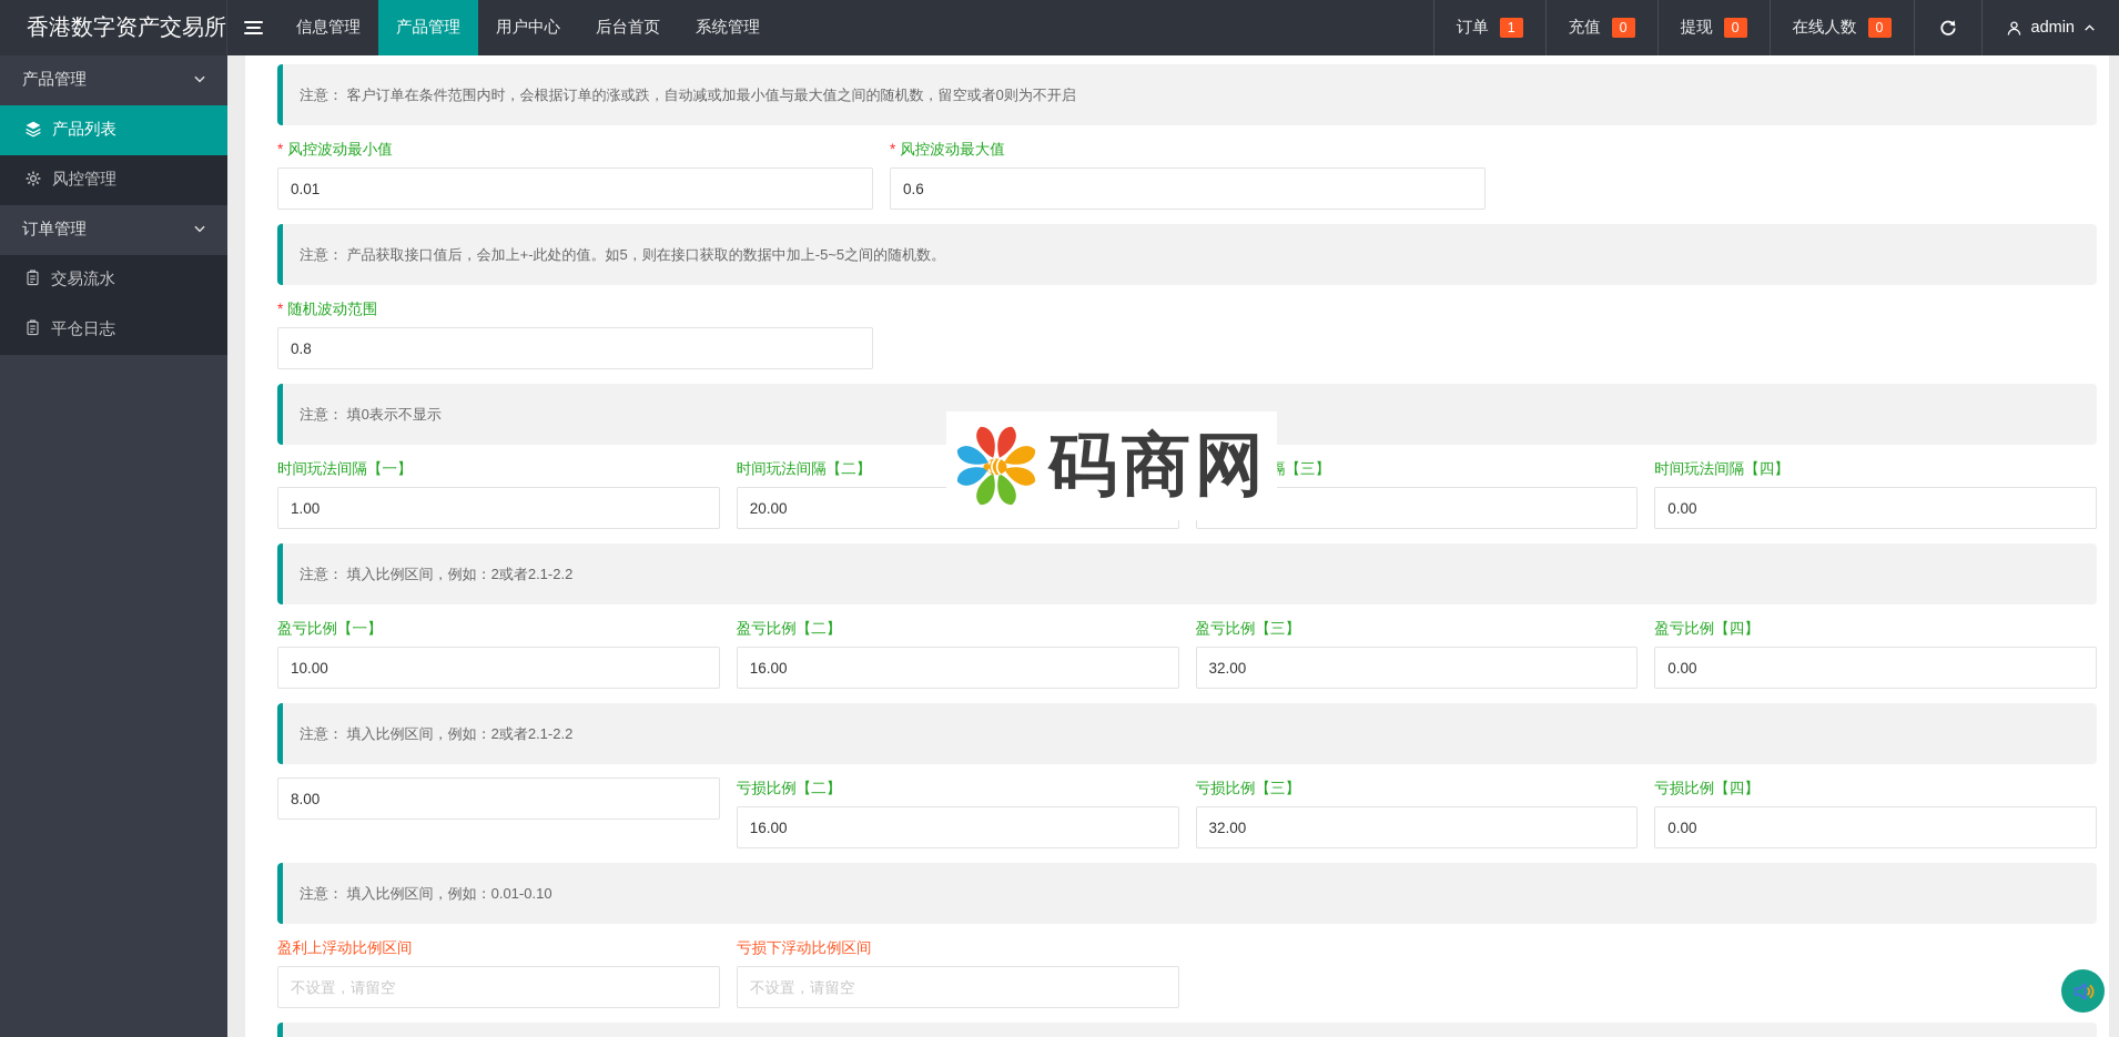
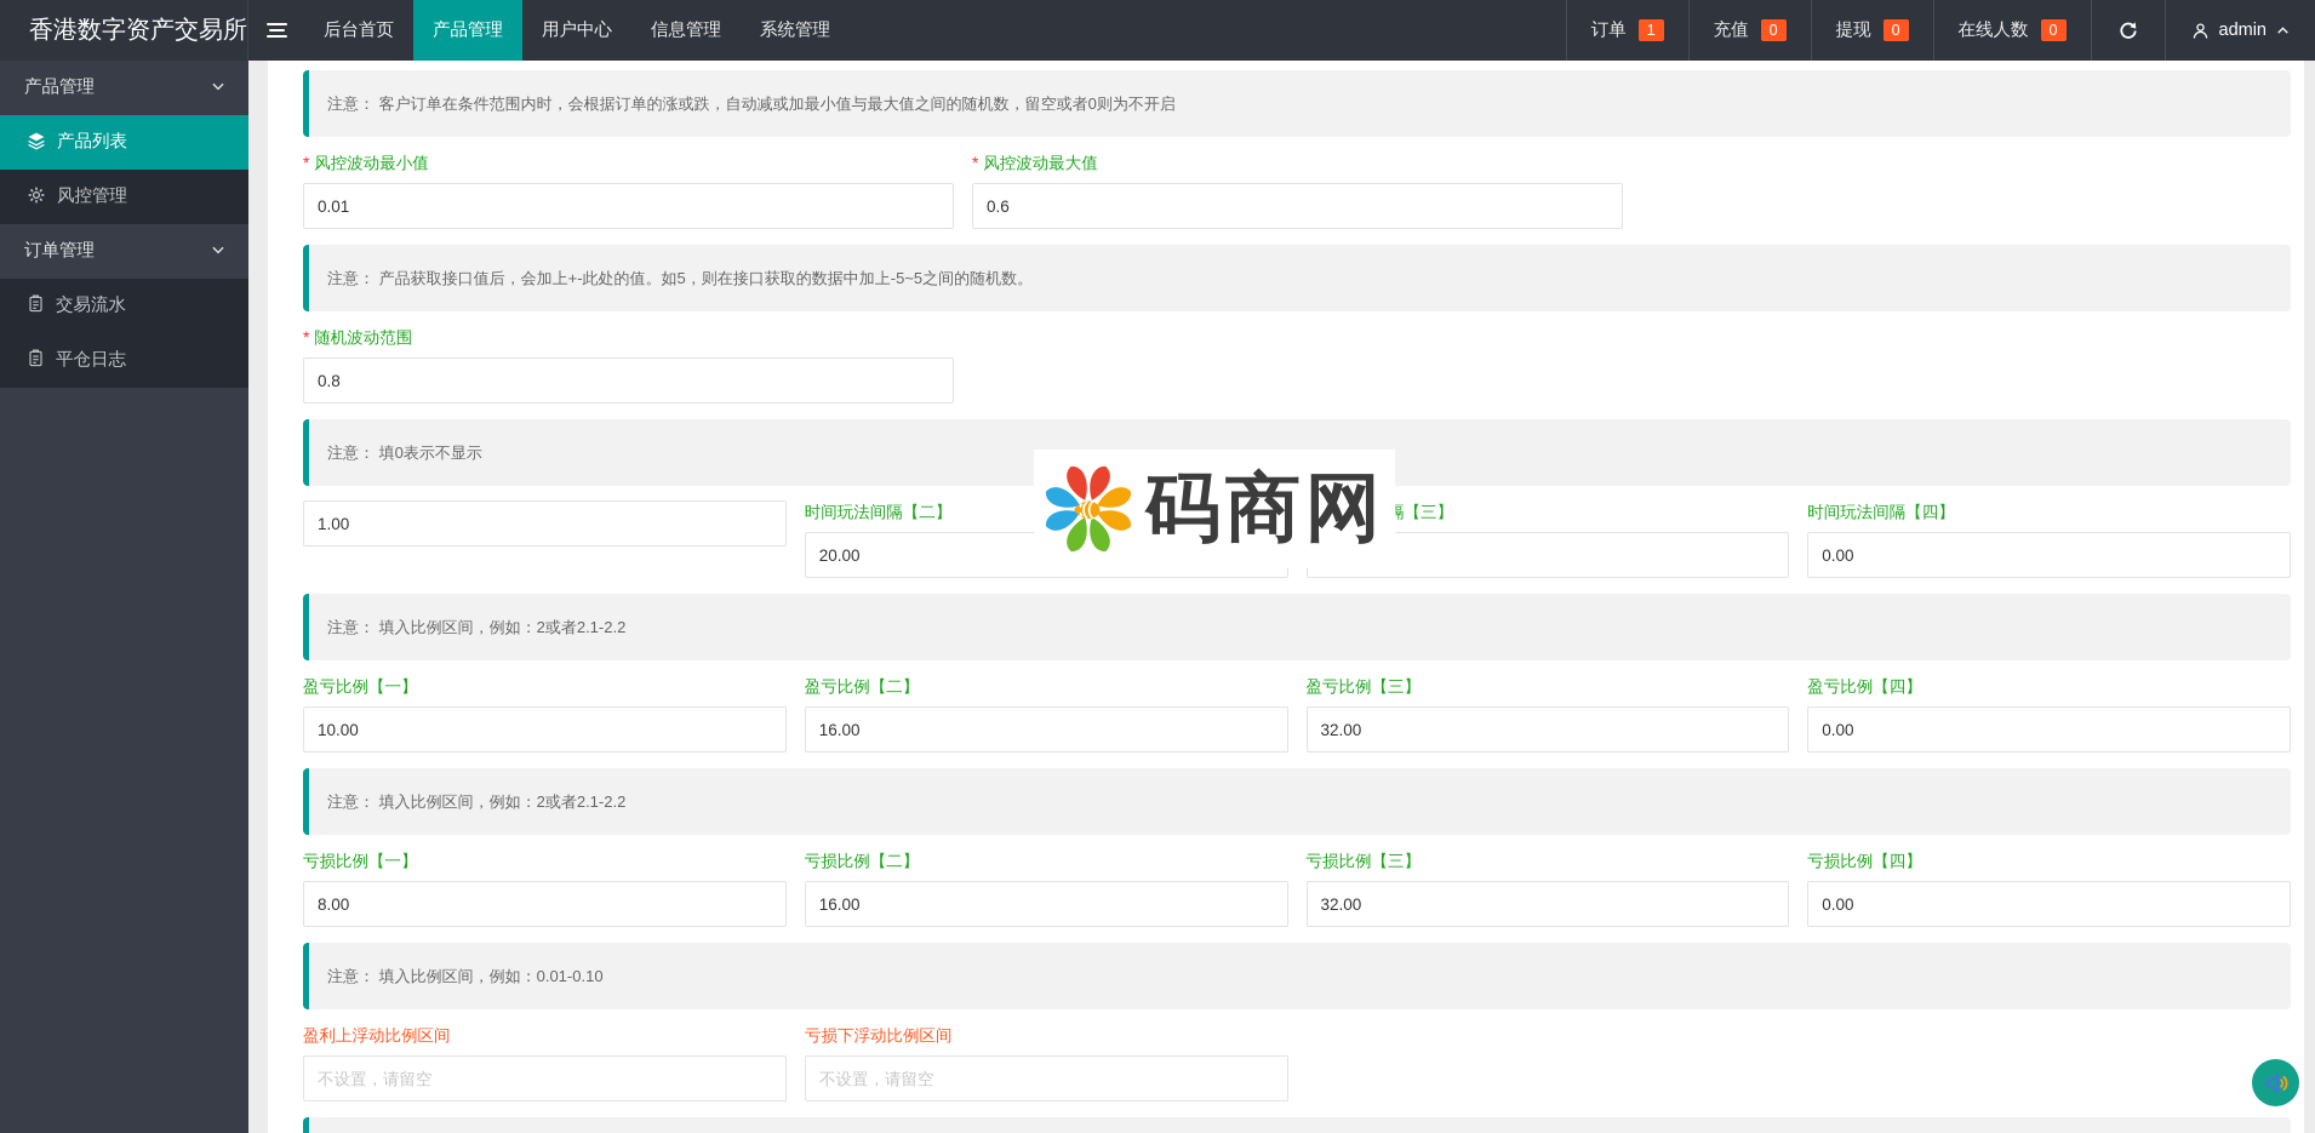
  香港数字资产交易所
- 信息管理
+ 后台首页
  产品管理
  用户中心
- 后台首页
+ 信息管理
  系统管理
  订单
  1
  充值
  0
  提现
  0
  在线人数
  0
  admin
  产品管理
  产品列表
  风控管理
  订单管理
  交易流水
  平仓日志
  注意： 客户订单在条件范围内时，会根据订单的涨或跌，自动减或加最小值与最大值之间的随机数，留空或者0则为不开启
  * 风控波动最小值
  0.01
  * 风控波动最大值
  0.6
  注意： 产品获取接口值后，会加上+-此处的值。如5，则在接口获取的数据中加上-5~5之间的随机数。
  * 随机波动范围
  0.8
  注意： 填0表示不显示
- 时间玩法间隔【一】
  1.00
  时间玩法间隔【二】
  20.00
  时间玩法间隔【四】
  0.00
  注意： 填入比例区间，例如：2或者2.1-2.2
  盈亏比例【一】
  10.00
  盈亏比例【二】
  16.00
  盈亏比例【三】
  32.00
  盈亏比例【四】
  0.00
  注意： 填入比例区间，例如：2或者2.1-2.2
+ 亏损比例【一】
  8.00
  亏损比例【二】
  16.00
  亏损比例【三】
  32.00
  亏损比例【四】
  0.00
  注意： 填入比例区间，例如：0.01-0.10
  盈利上浮动比例区间
  不设置，请留空
  亏损下浮动比例区间
  不设置，请留空
  码商网
